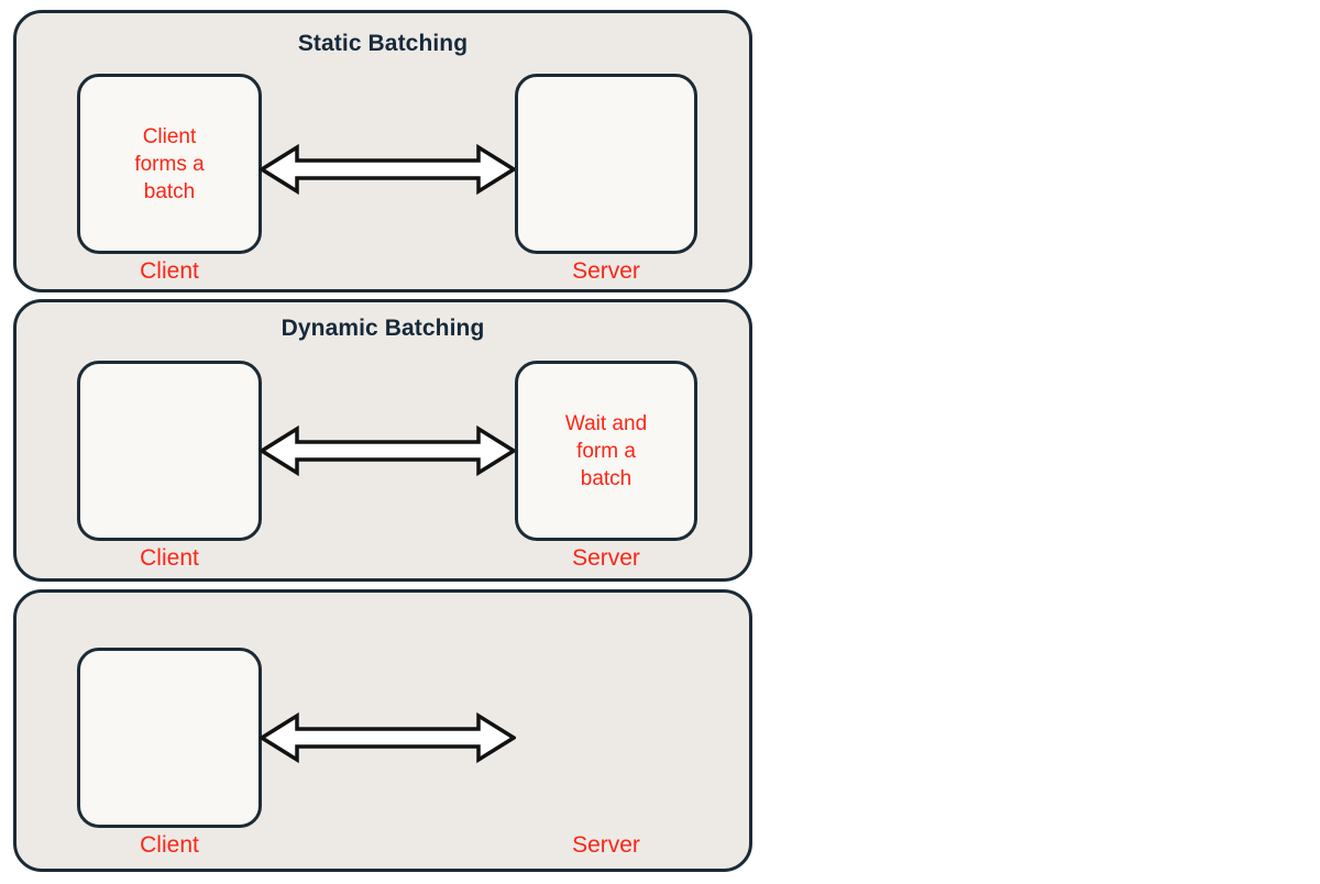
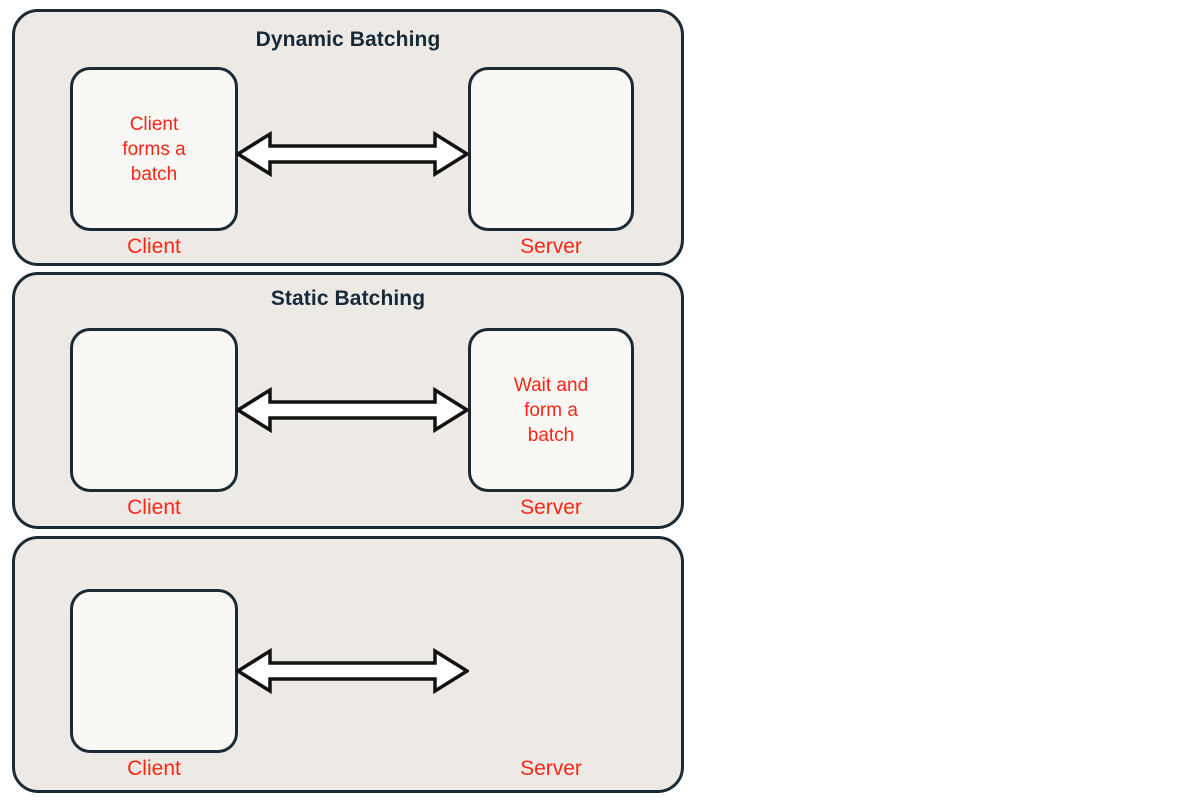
- Static Batching
+ Dynamic Batching
  Client
  forms a
  batch
  Client
  Server
- Dynamic Batching
+ Static Batching
  Client
  Wait and
  form a
  batch
  Server
  Client
  Server
